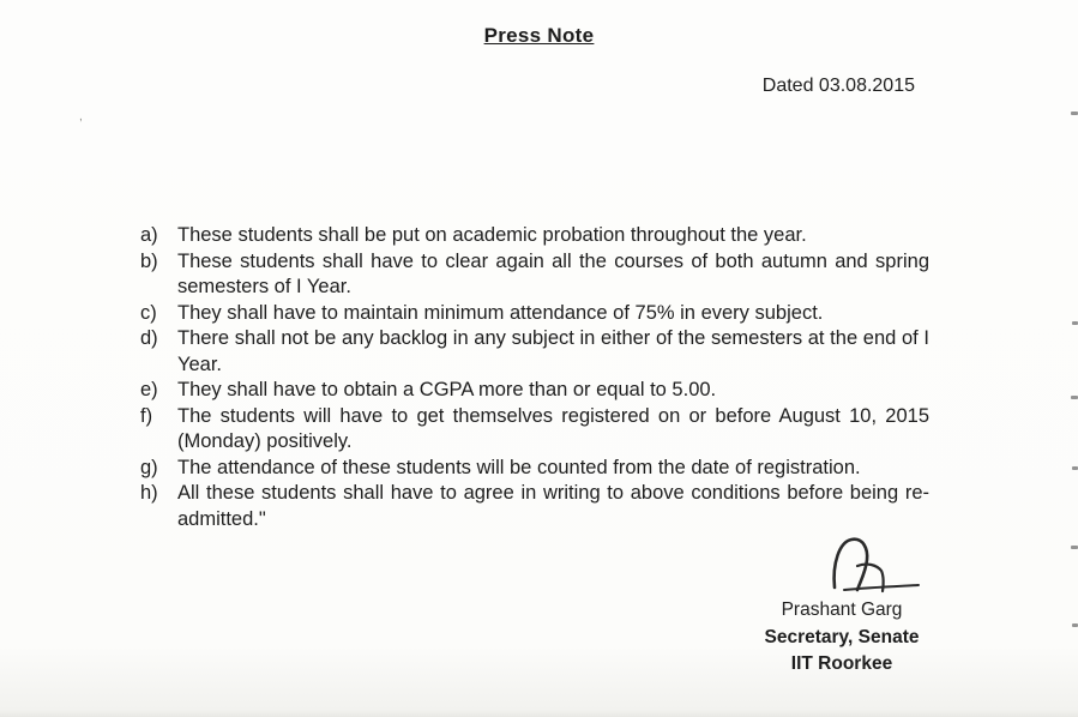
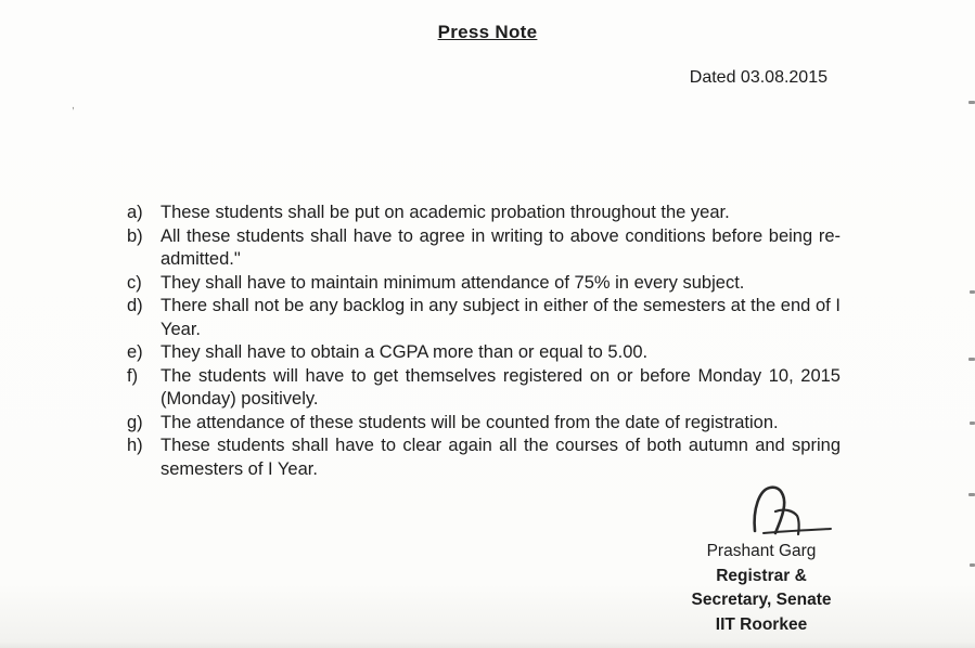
  Press Note
  Dated 03.08.2015
  a)
  These students shall be put on academic probation throughout the year.
  b)
- These students shall have to clear again all the courses of both autumn and spring semesters of I Year.
+ All these students shall have to agree in writing to above conditions before being re-admitted."
  c)
  They shall have to maintain minimum attendance of 75% in every subject.
  d)
  There shall not be any backlog in any subject in either of the semesters at the end of I Year.
  e)
  They shall have to obtain a CGPA more than or equal to 5.00.
  f)
- The students will have to get themselves registered on or before August 10, 2015 (Monday) positively.
+ The students will have to get themselves registered on or before Monday 10, 2015 (Monday) positively.
  g)
  The attendance of these students will be counted from the date of registration.
  h)
- All these students shall have to agree in writing to above conditions before being re-admitted."
+ These students shall have to clear again all the courses of both autumn and spring semesters of I Year.
  Prashant Garg
+ Registrar &
  Secretary, Senate
  IIT Roorkee
  ,
